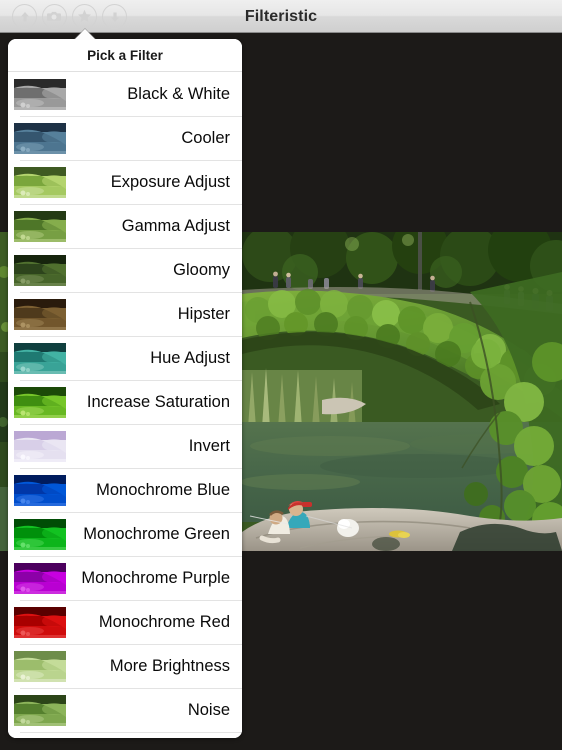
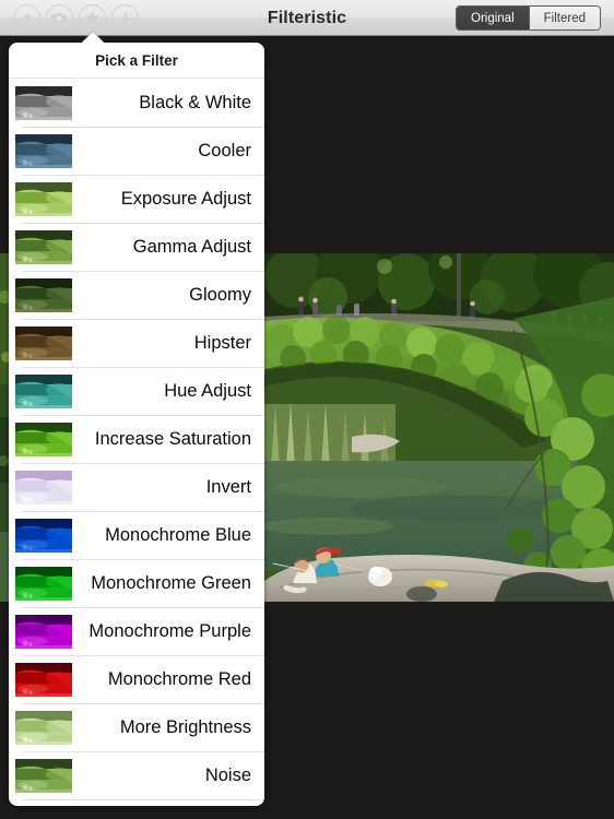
  Filteristic
+ Original
+ Filtered
  Pick a Filter
  Black & White
  Cooler
  Exposure Adjust
  Gamma Adjust
  Gloomy
  Hipster
  Hue Adjust
  Increase Saturation
  Invert
  Monochrome Blue
  Monochrome Green
  Monochrome Purple
  Monochrome Red
  More Brightness
  Noise
